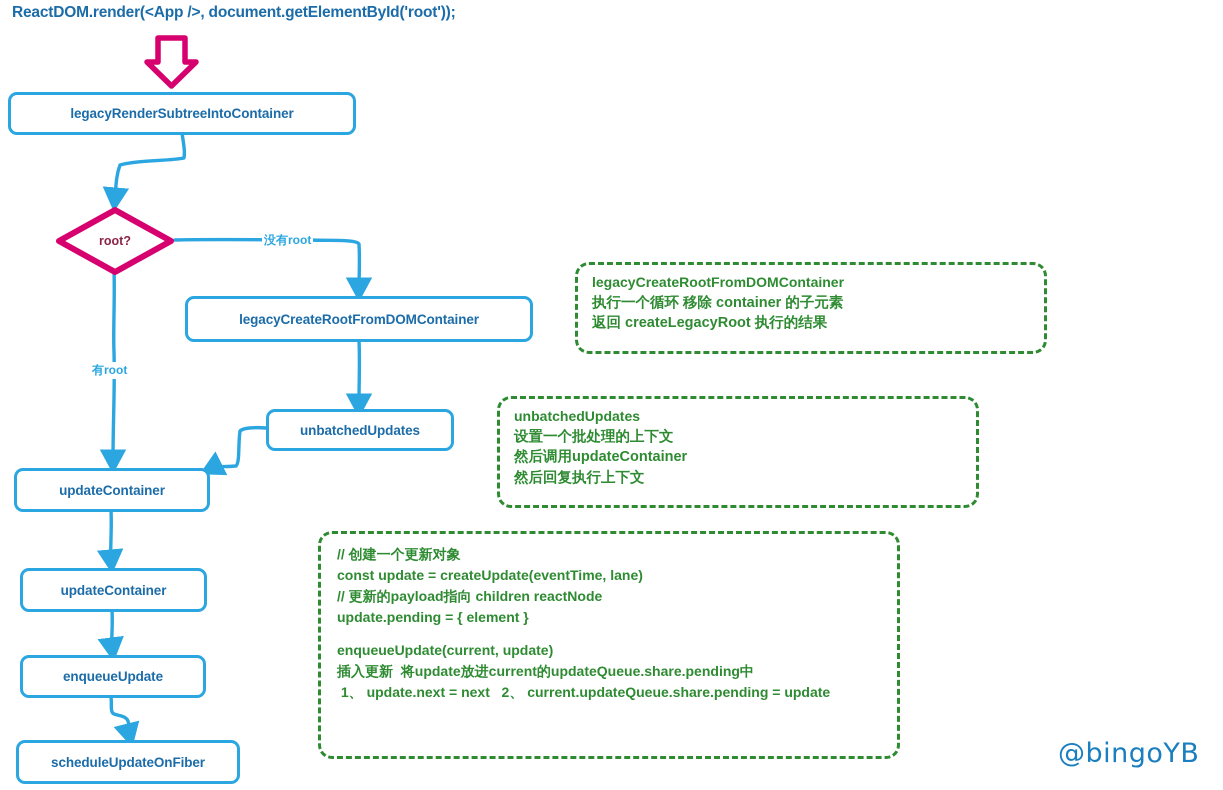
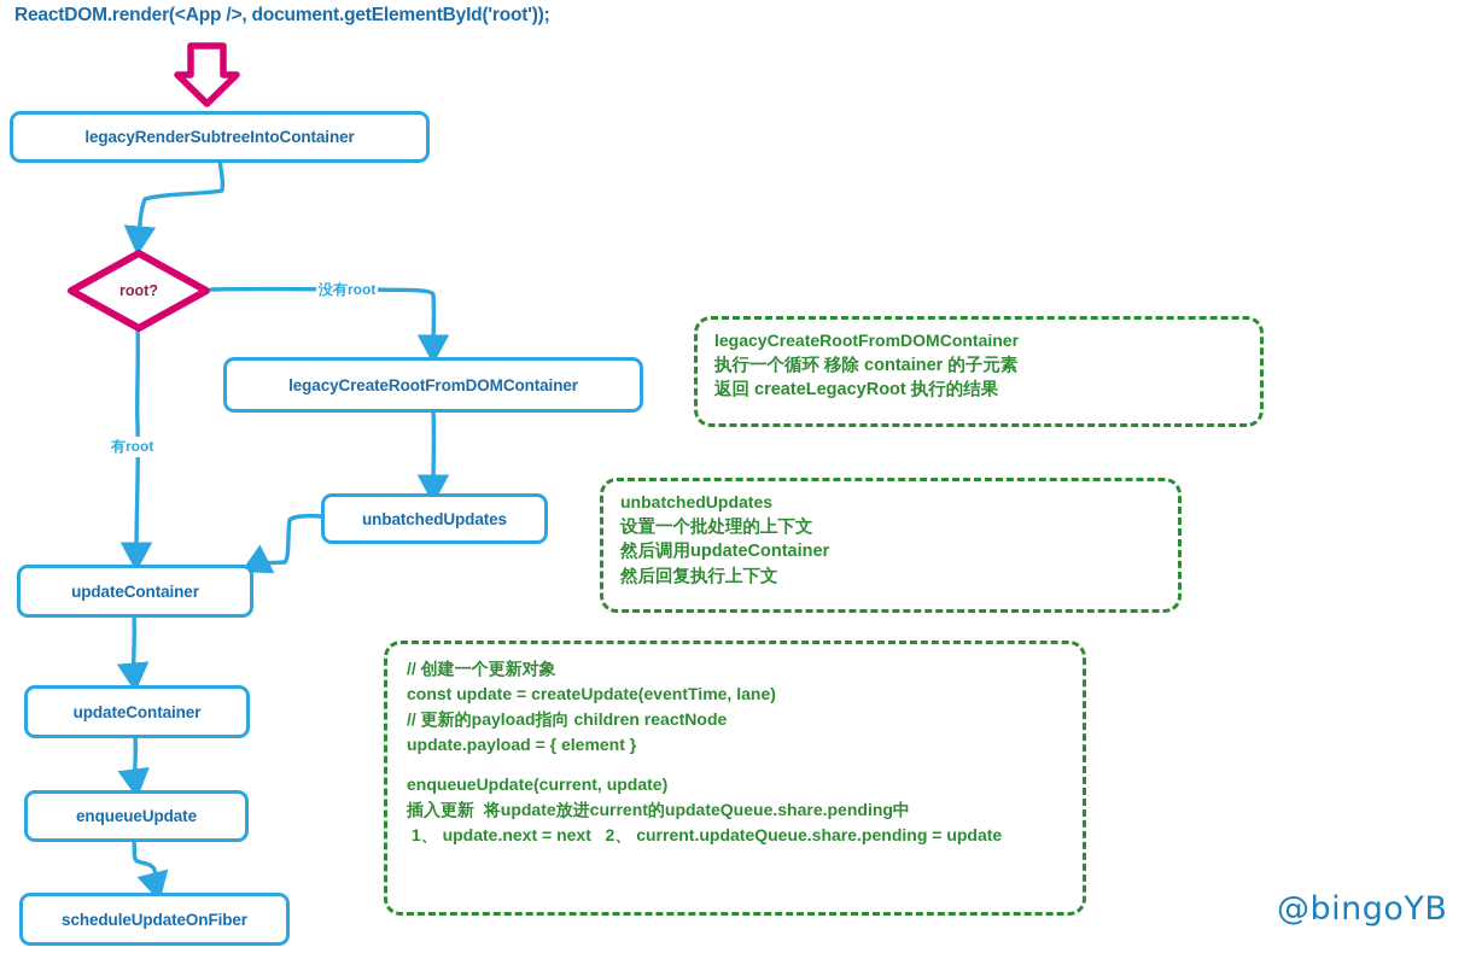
  ReactDOM.render(<App />, document.getElementById('root'));
  legacyRenderSubtreeIntoContainer
  legacyCreateRootFromDOMContainer
  unbatchedUpdates
  updateContainer
  updateContainer
  enqueueUpdate
  scheduleUpdateOnFiber
  root?
  没有root
  有root
  legacyCreateRootFromDOMContainer
  执行一个循环 移除 container 的子元素
  返回 createLegacyRoot 执行的结果
  unbatchedUpdates
  设置一个批处理的上下文
  然后调用updateContainer
  然后回复执行上下文
  // 创建一个更新对象
  const update = createUpdate(eventTime, lane)
  // 更新的payload指向 children reactNode
- update.pending = { element }
+ update.payload = { element }
  enqueueUpdate(current, update)
  插入更新 将update放进current的updateQueue.share.pending中
  1、 update.next = next 2、 current.updateQueue.share.pending = update
  @bingoYB
